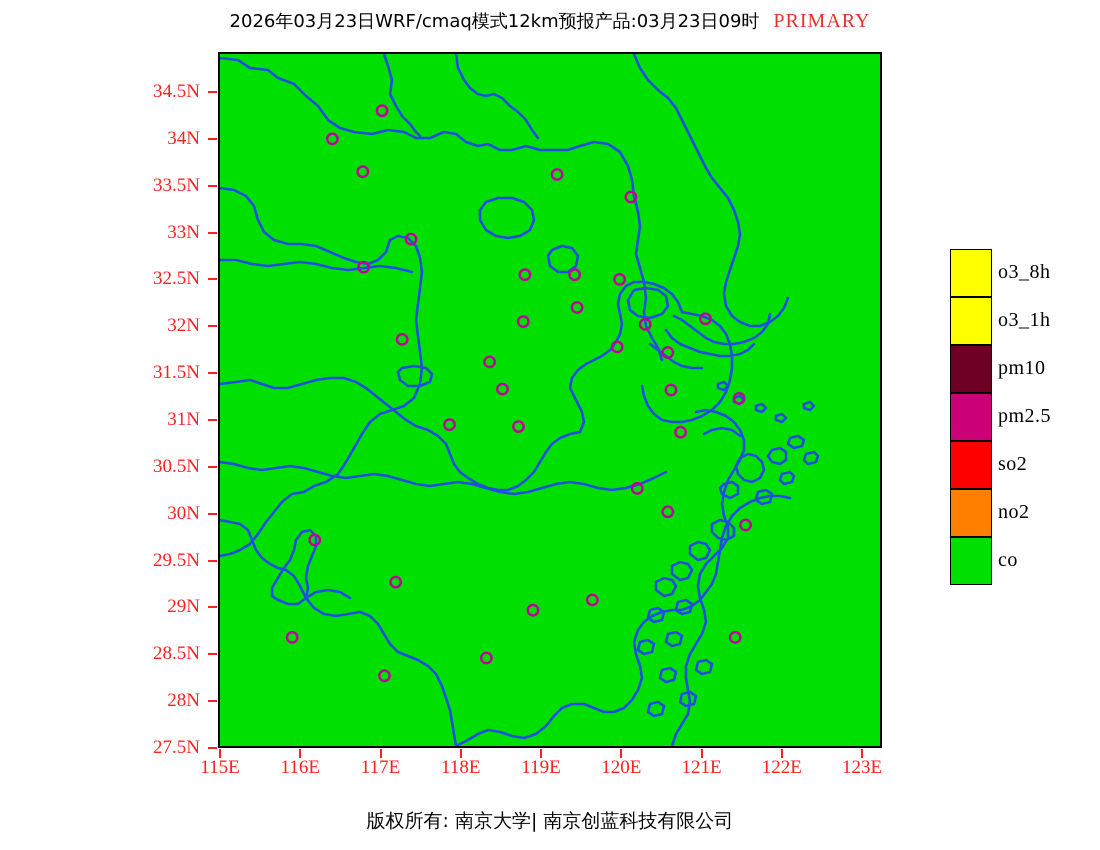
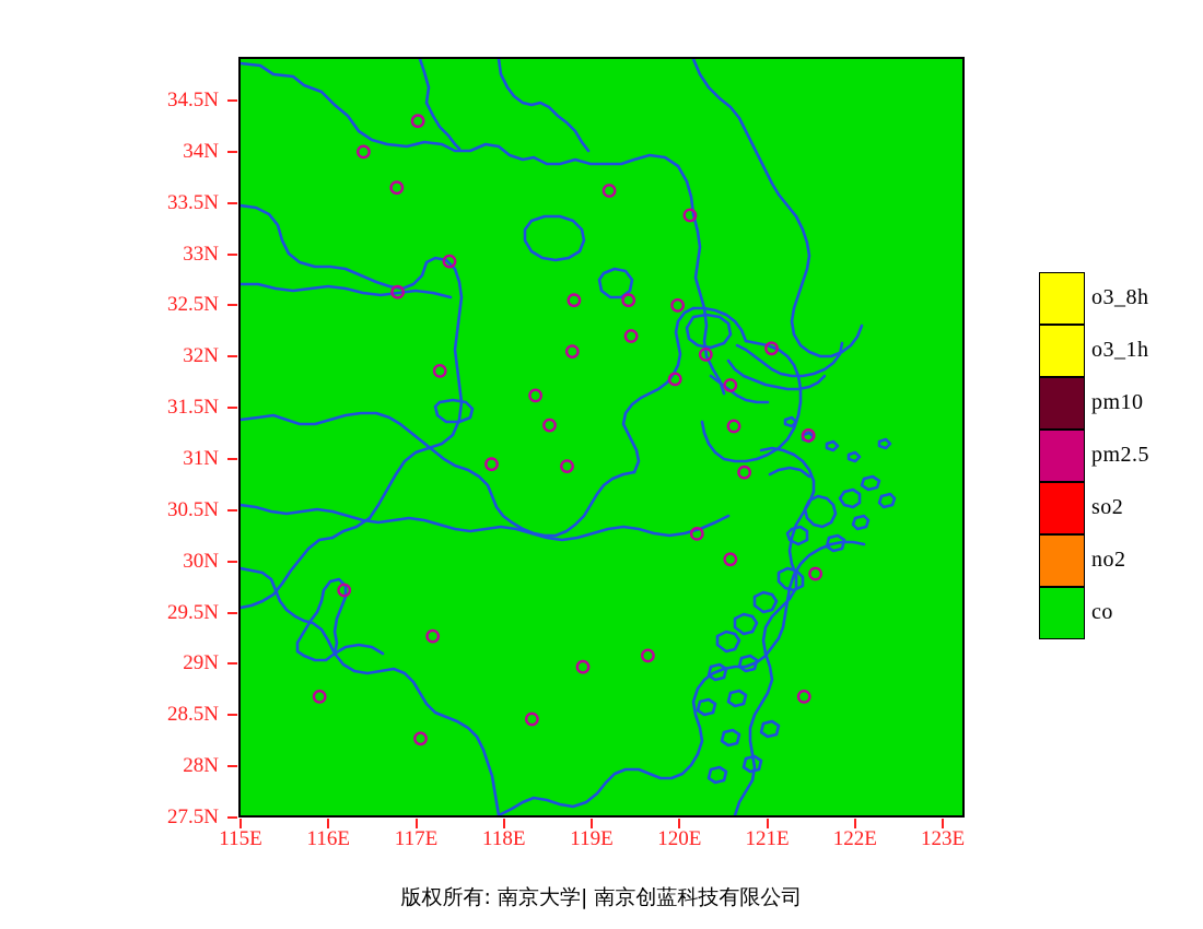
- 2026年03月23日WRF/cmaq模式12km预报产品:03月23日09时 PRIMARY
  34.5N
  34N
  33.5N
  33N
  32.5N
  32N
  31.5N
  31N
  30.5N
  30N
  29.5N
  29N
  28.5N
  28N
  27.5N
  115E
  116E
  117E
  118E
  119E
  120E
  121E
  122E
  123E
  o3_8h
  o3_1h
  pm10
  pm2.5
  so2
  no2
  co
  版权所有: 南京大学| 南京创蓝科技有限公司
